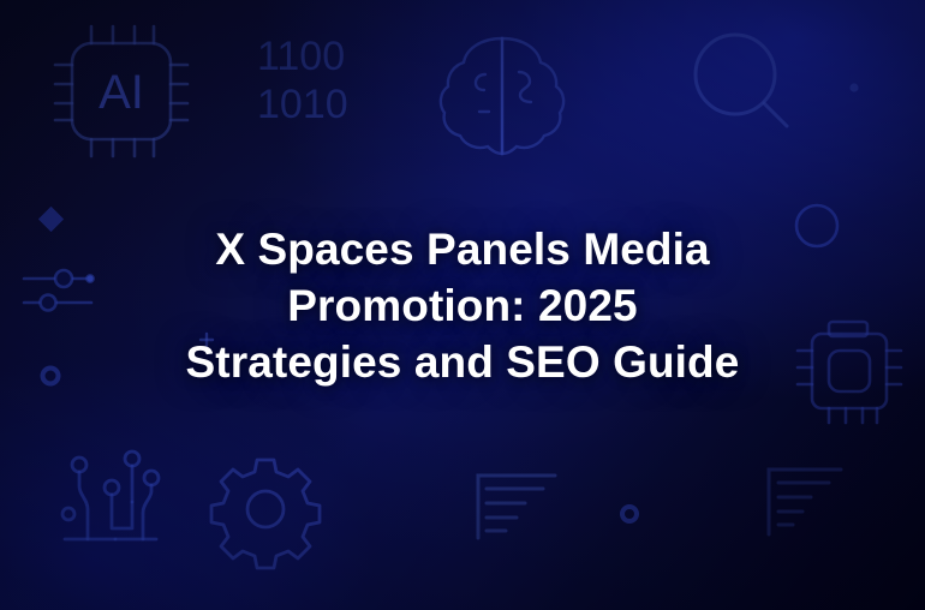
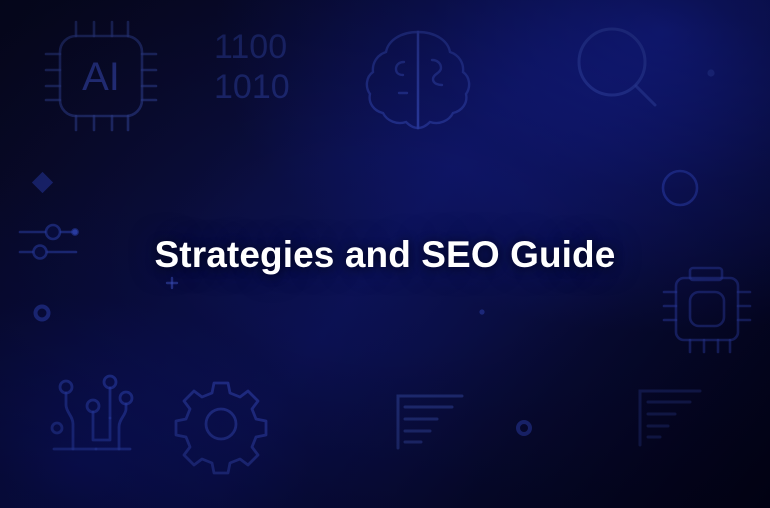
- X Spaces Panels Media
- Promotion: 2025
  Strategies and SEO Guide
